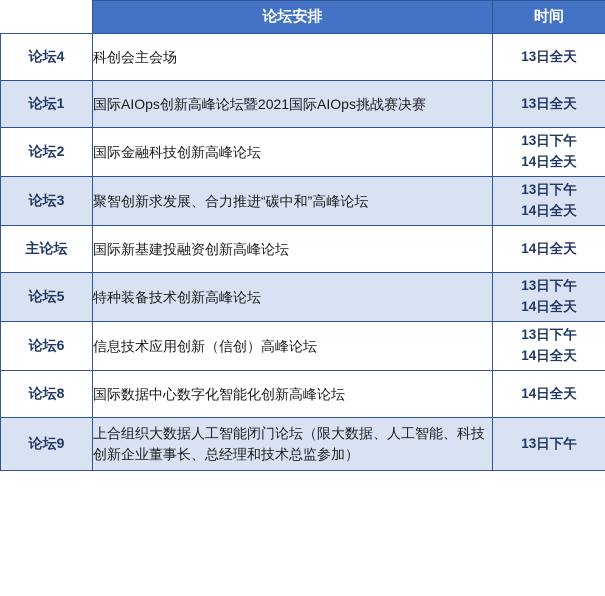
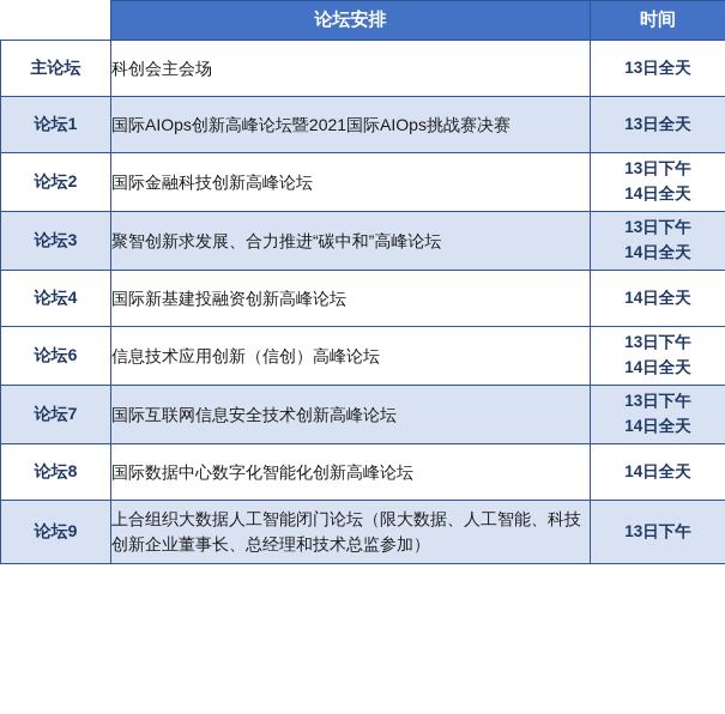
  	论坛安排	时间
- 论坛4	科创会主会场	13日全天
+ 主论坛	科创会主会场	13日全天
  论坛1	国际AIOps创新高峰论坛暨2021国际AIOps挑战赛决赛	13日全天
  论坛2	国际金融科技创新高峰论坛	13日下午14日全天
  论坛3	聚智创新求发展、合力推进“碳中和”高峰论坛	13日下午14日全天
- 主论坛	国际新基建投融资创新高峰论坛	14日全天
+ 论坛4	国际新基建投融资创新高峰论坛	14日全天
- 论坛5	特种装备技术创新高峰论坛	13日下午14日全天
  论坛6	信息技术应用创新（信创）高峰论坛	13日下午14日全天
+ 论坛7	国际互联网信息安全技术创新高峰论坛	13日下午14日全天
  论坛8	国际数据中心数字化智能化创新高峰论坛	14日全天
  论坛9	上合组织大数据人工智能闭门论坛（限大数据、人工智能、科技创新企业董事长、总经理和技术总监参加）	13日下午
